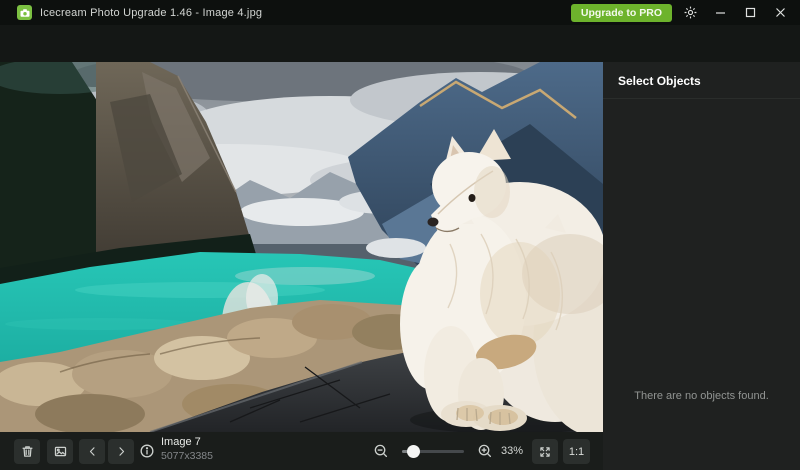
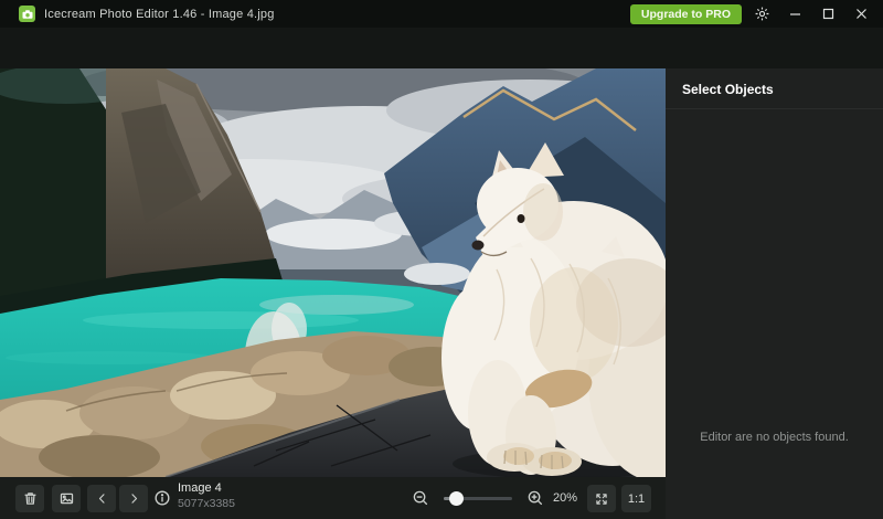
- Icecream Photo Upgrade 1.46 - Image 4.jpg
+ Icecream Photo Editor 1.46 - Image 4.jpg
  Upgrade to PRO
  Select Objects
- There are no objects found.
+ Editor are no objects found.
- Image 7
+ Image 4
  5077x3385
- 33%
+ 20%
  1:1
